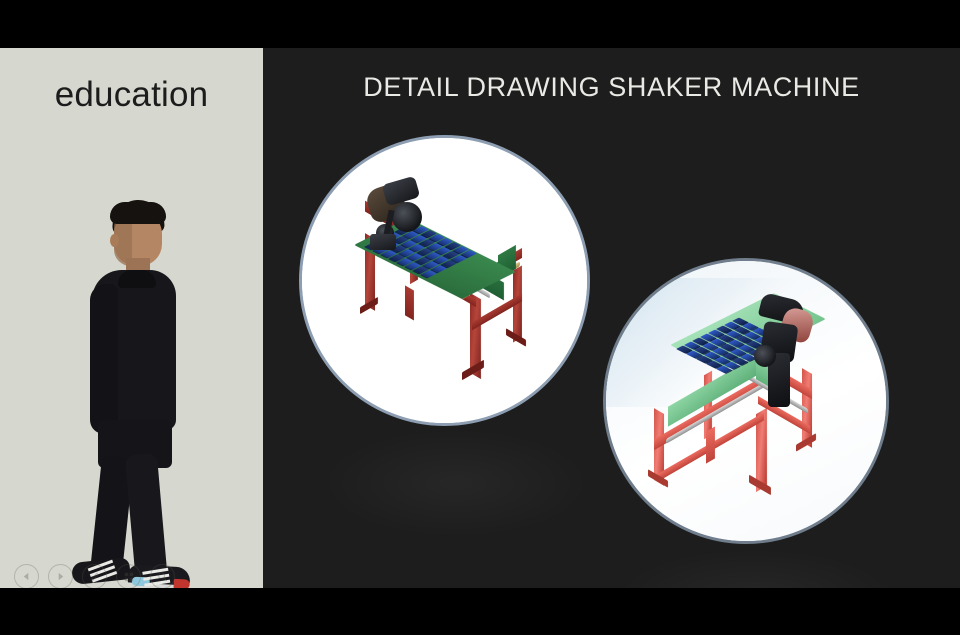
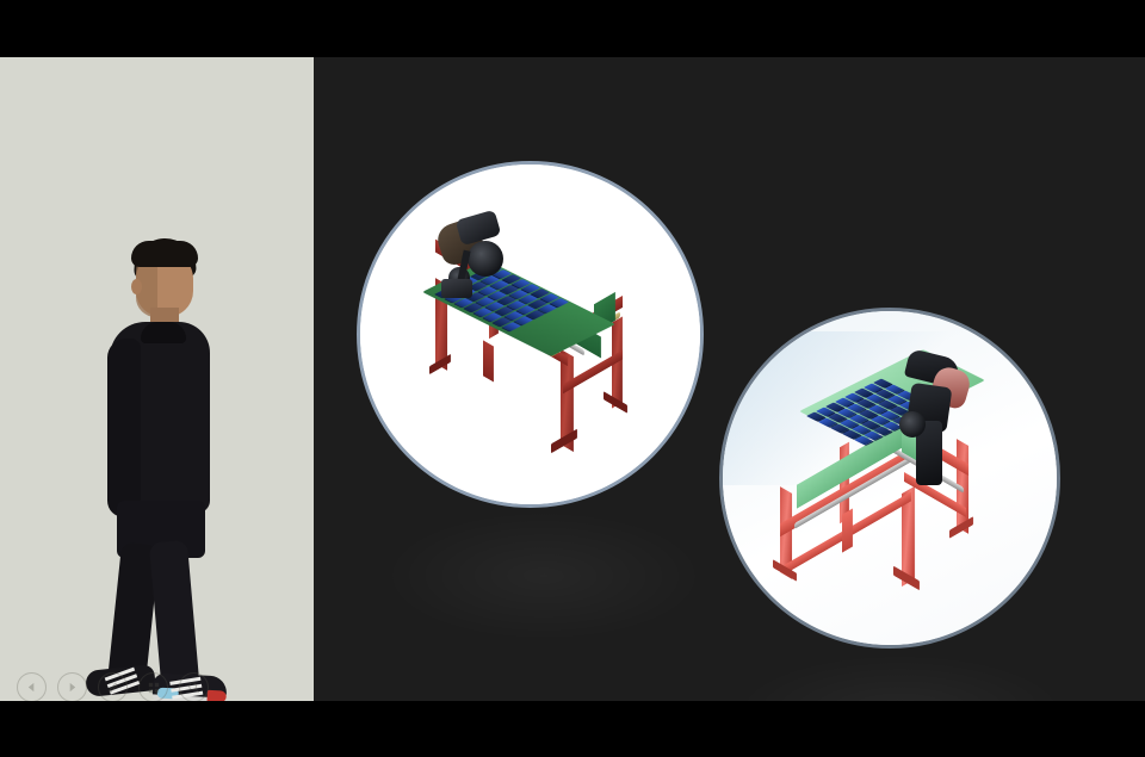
- education
- DETAIL DRAWING SHAKER MACHINE
